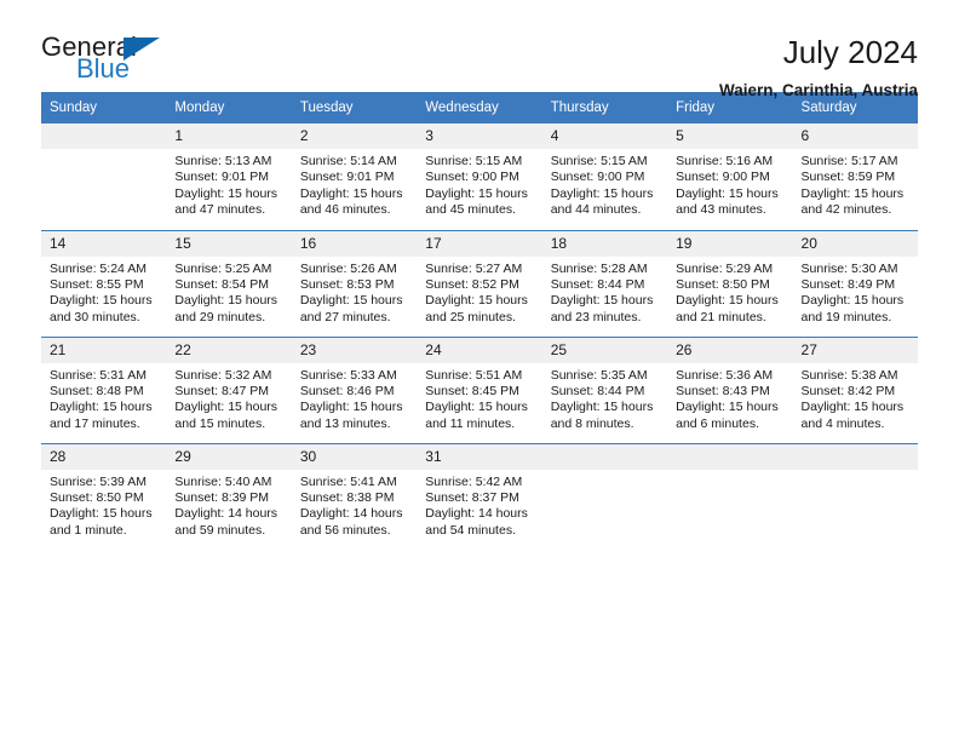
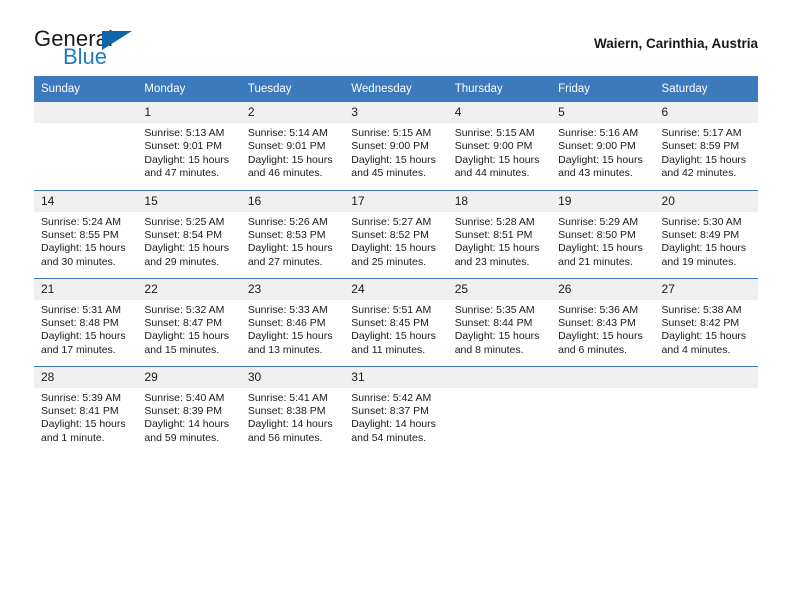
  General
  Blue
- July 2024
  Waiern, Carinthia, Austria
  Sunday	Monday	Tuesday	Wednesday	Thursday	Friday	Saturday
  	1Sunrise: 5:13 AMSunset: 9:01 PMDaylight: 15 hours and 47 minutes.	2Sunrise: 5:14 AMSunset: 9:01 PMDaylight: 15 hours and 46 minutes.	3Sunrise: 5:15 AMSunset: 9:00 PMDaylight: 15 hours and 45 minutes.	4Sunrise: 5:15 AMSunset: 9:00 PMDaylight: 15 hours and 44 minutes.	5Sunrise: 5:16 AMSunset: 9:00 PMDaylight: 15 hours and 43 minutes.	6Sunrise: 5:17 AMSunset: 8:59 PMDaylight: 15 hours and 42 minutes.
- 14Sunrise: 5:24 AMSunset: 8:55 PMDaylight: 15 hours and 30 minutes.	15Sunrise: 5:25 AMSunset: 8:54 PMDaylight: 15 hours and 29 minutes.	16Sunrise: 5:26 AMSunset: 8:53 PMDaylight: 15 hours and 27 minutes.	17Sunrise: 5:27 AMSunset: 8:52 PMDaylight: 15 hours and 25 minutes.	18Sunrise: 5:28 AMSunset: 8:44 PMDaylight: 15 hours and 23 minutes.	19Sunrise: 5:29 AMSunset: 8:50 PMDaylight: 15 hours and 21 minutes.	20Sunrise: 5:30 AMSunset: 8:49 PMDaylight: 15 hours and 19 minutes.
+ 14Sunrise: 5:24 AMSunset: 8:55 PMDaylight: 15 hours and 30 minutes.	15Sunrise: 5:25 AMSunset: 8:54 PMDaylight: 15 hours and 29 minutes.	16Sunrise: 5:26 AMSunset: 8:53 PMDaylight: 15 hours and 27 minutes.	17Sunrise: 5:27 AMSunset: 8:52 PMDaylight: 15 hours and 25 minutes.	18Sunrise: 5:28 AMSunset: 8:51 PMDaylight: 15 hours and 23 minutes.	19Sunrise: 5:29 AMSunset: 8:50 PMDaylight: 15 hours and 21 minutes.	20Sunrise: 5:30 AMSunset: 8:49 PMDaylight: 15 hours and 19 minutes.
  21Sunrise: 5:31 AMSunset: 8:48 PMDaylight: 15 hours and 17 minutes.	22Sunrise: 5:32 AMSunset: 8:47 PMDaylight: 15 hours and 15 minutes.	23Sunrise: 5:33 AMSunset: 8:46 PMDaylight: 15 hours and 13 minutes.	24Sunrise: 5:51 AMSunset: 8:45 PMDaylight: 15 hours and 11 minutes.	25Sunrise: 5:35 AMSunset: 8:44 PMDaylight: 15 hours and 8 minutes.	26Sunrise: 5:36 AMSunset: 8:43 PMDaylight: 15 hours and 6 minutes.	27Sunrise: 5:38 AMSunset: 8:42 PMDaylight: 15 hours and 4 minutes.
- 28Sunrise: 5:39 AMSunset: 8:50 PMDaylight: 15 hours and 1 minute.	29Sunrise: 5:40 AMSunset: 8:39 PMDaylight: 14 hours and 59 minutes.	30Sunrise: 5:41 AMSunset: 8:38 PMDaylight: 14 hours and 56 minutes.	31Sunrise: 5:42 AMSunset: 8:37 PMDaylight: 14 hours and 54 minutes.
+ 28Sunrise: 5:39 AMSunset: 8:41 PMDaylight: 15 hours and 1 minute.	29Sunrise: 5:40 AMSunset: 8:39 PMDaylight: 14 hours and 59 minutes.	30Sunrise: 5:41 AMSunset: 8:38 PMDaylight: 14 hours and 56 minutes.	31Sunrise: 5:42 AMSunset: 8:37 PMDaylight: 14 hours and 54 minutes.
